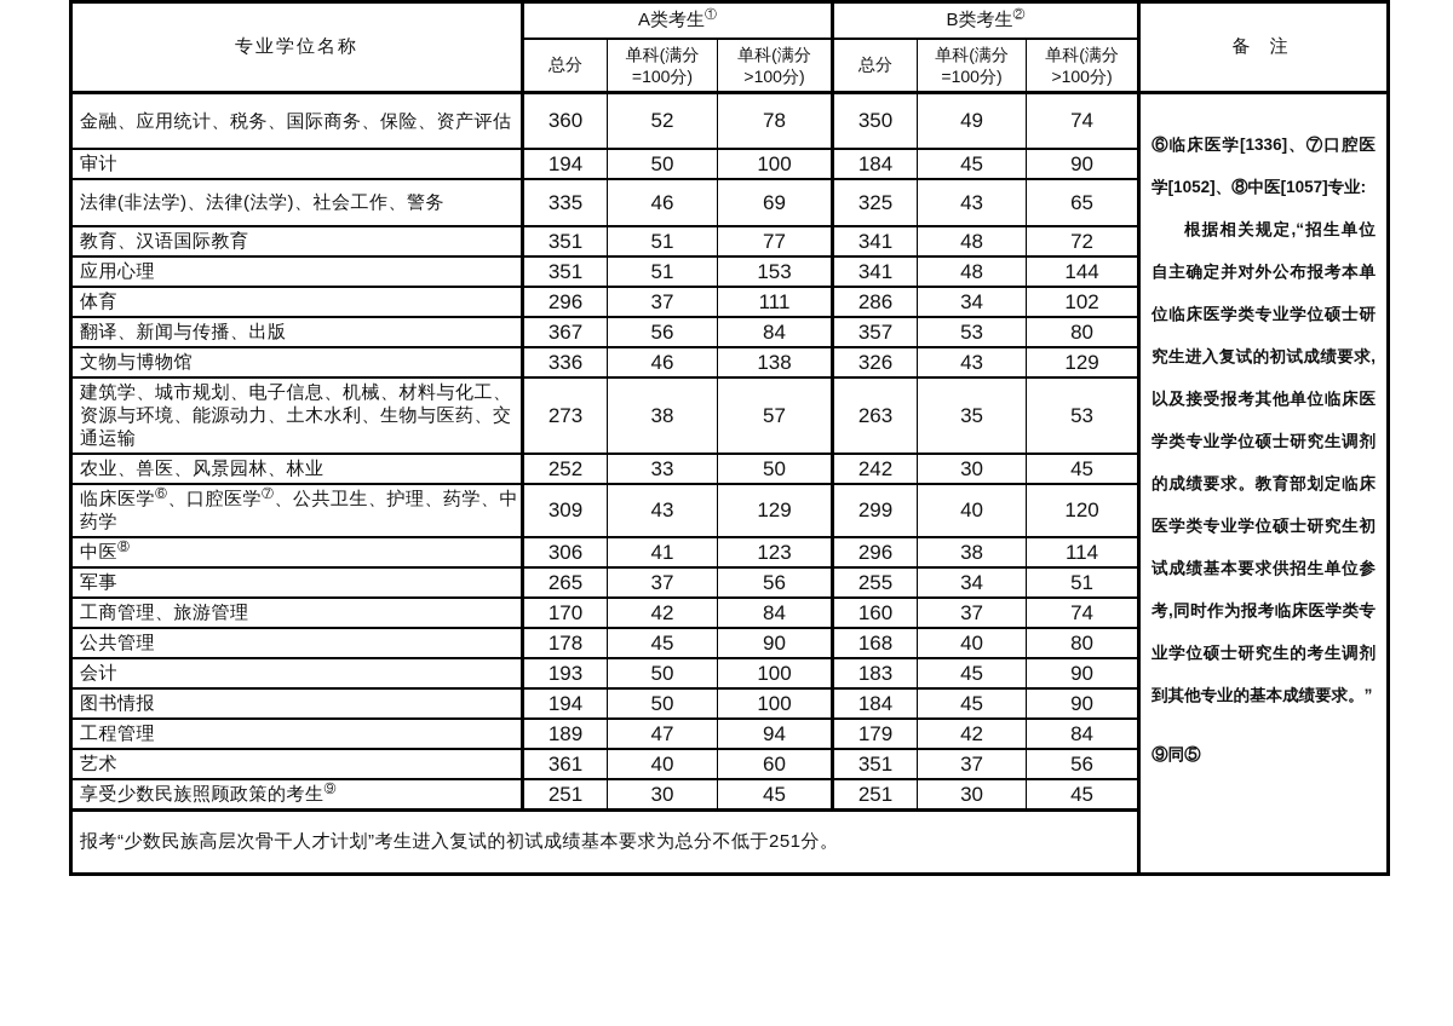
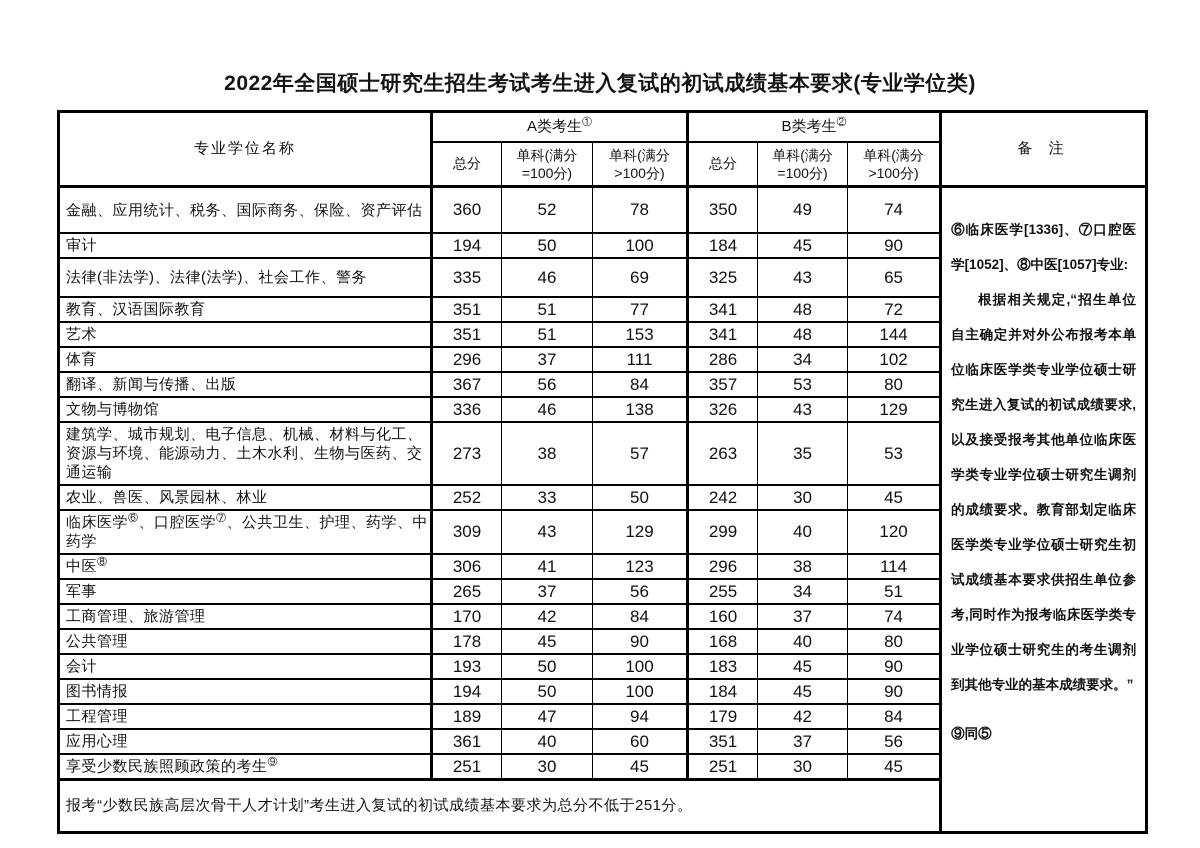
+ 2022年全国硕士研究生招生考试考生进入复试的初试成绩基本要求(专业学位类)
  专业学位名称	A类考生①	B类考生②	备 注
  总分	单科(满分 =100分)	单科(满分 >100分)	总分	单科(满分 =100分)	单科(满分 >100分)
  金融、应用统计、税务、国际商务、保险、资产评估	360	52	78	350	49	74	⑥临床医学[1336]、⑦口腔医学[1052]、⑧中医[1057]专业:根据相关规定,“招生单位自主确定并对外公布报考本单位临床医学类专业学位硕士研究生进入复试的初试成绩要求,以及接受报考其他单位临床医学类专业学位硕士研究生调剂的成绩要求。教育部划定临床医学类专业学位硕士研究生初试成绩基本要求供招生单位参考,同时作为报考临床医学类专业学位硕士研究生的考生调剂到其他专业的基本成绩要求。”⑨同⑤
  审计	194	50	100	184	45	90
  法律(非法学)、法律(法学)、社会工作、警务	335	46	69	325	43	65
  教育、汉语国际教育	351	51	77	341	48	72
- 应用心理	351	51	153	341	48	144
+ 艺术	351	51	153	341	48	144
  体育	296	37	111	286	34	102
  翻译、新闻与传播、出版	367	56	84	357	53	80
  文物与博物馆	336	46	138	326	43	129
  建筑学、城市规划、电子信息、机械、材料与化工、资源与环境、能源动力、土木水利、生物与医药、交通运输	273	38	57	263	35	53
  农业、兽医、风景园林、林业	252	33	50	242	30	45
  临床医学⑥、口腔医学⑦、公共卫生、护理、药学、中药学	309	43	129	299	40	120
  中医⑧	306	41	123	296	38	114
  军事	265	37	56	255	34	51
  工商管理、旅游管理	170	42	84	160	37	74
  公共管理	178	45	90	168	40	80
  会计	193	50	100	183	45	90
  图书情报	194	50	100	184	45	90
  工程管理	189	47	94	179	42	84
- 艺术	361	40	60	351	37	56
+ 应用心理	361	40	60	351	37	56
  享受少数民族照顾政策的考生⑨	251	30	45	251	30	45
  报考“少数民族高层次骨干人才计划”考生进入复试的初试成绩基本要求为总分不低于251分。
